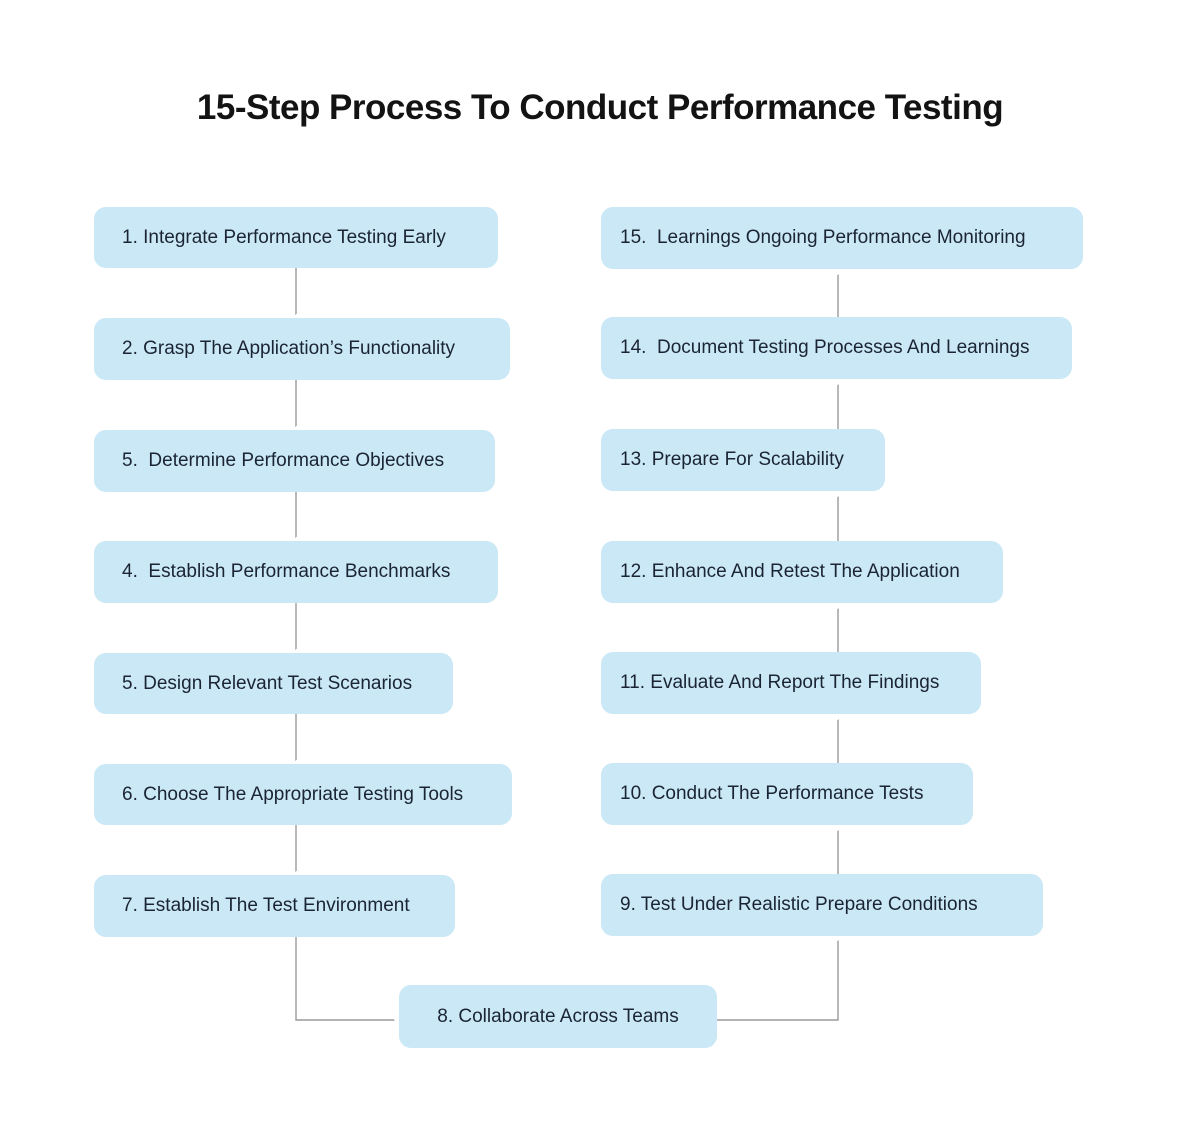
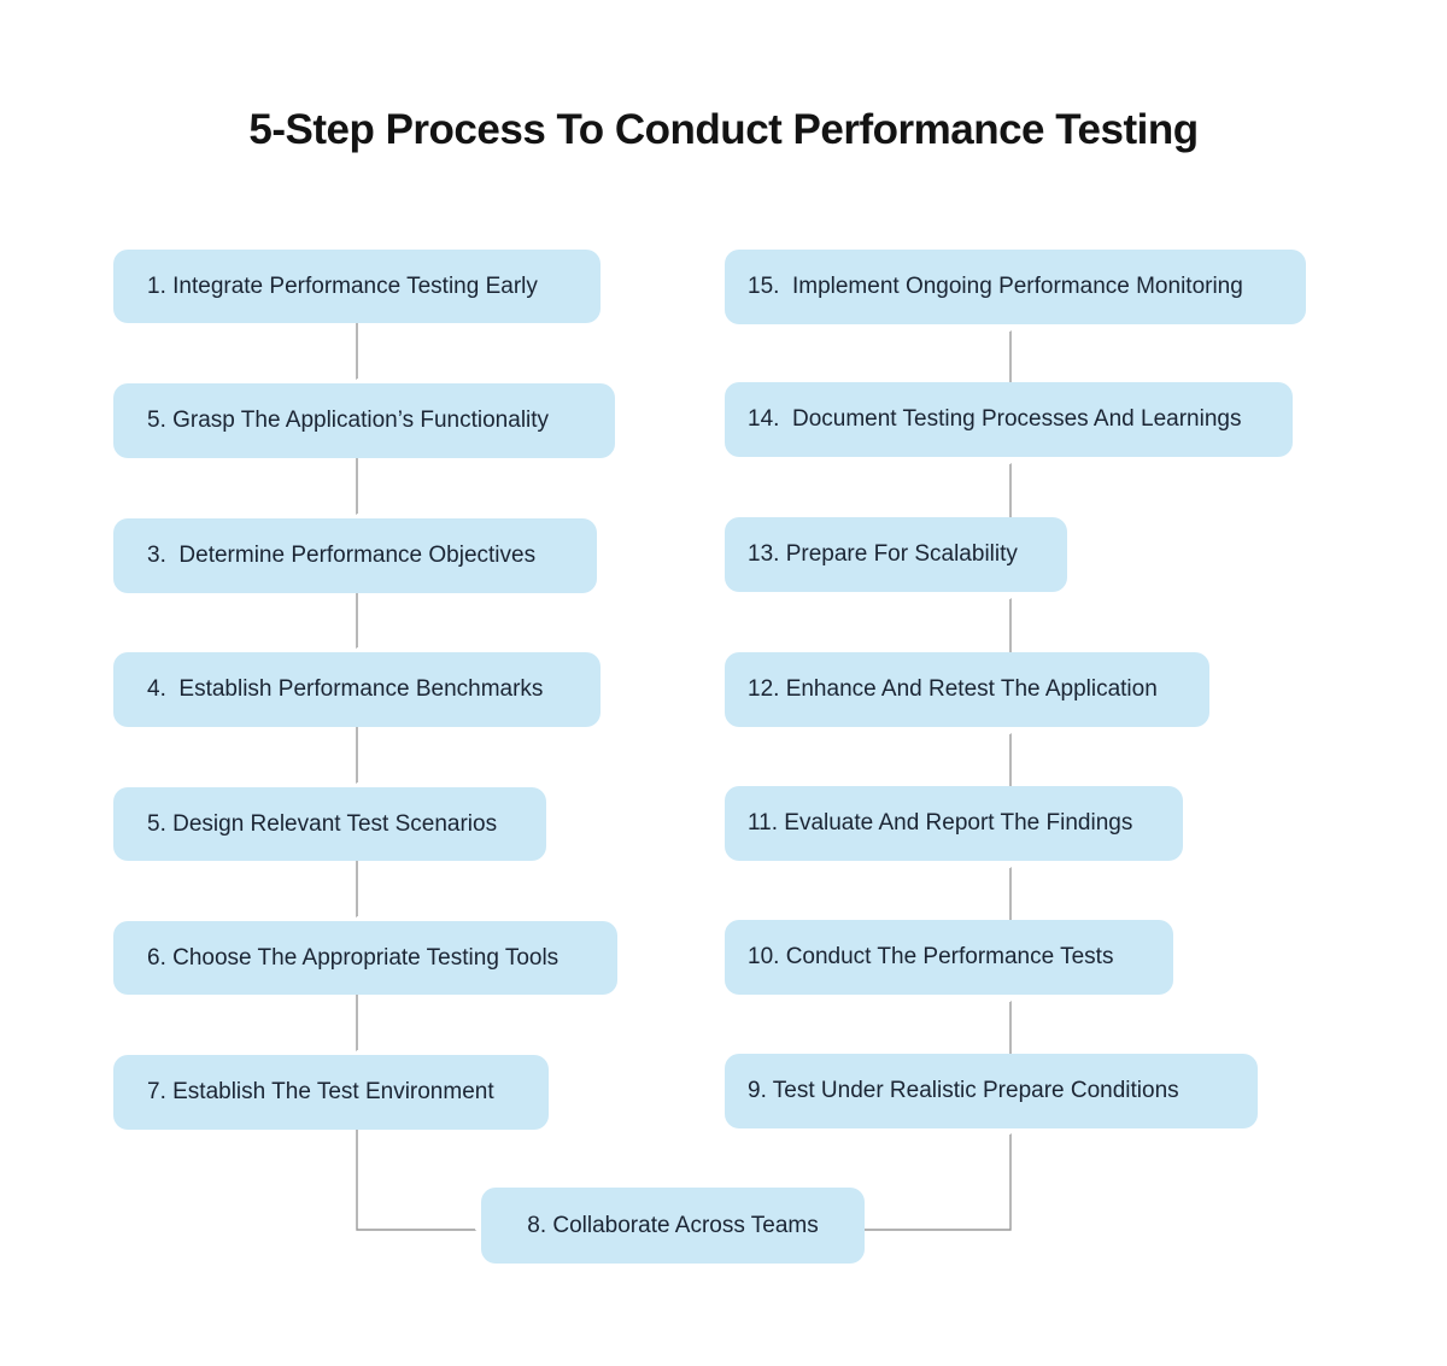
- 15-Step Process To Conduct Performance Testing
+ 5-Step Process To Conduct Performance Testing
  1. Integrate Performance Testing Early
- 2. Grasp The Application’s Functionality
+ 5. Grasp The Application’s Functionality
- 5. Determine Performance Objectives
+ 3. Determine Performance Objectives
  4. Establish Performance Benchmarks
  5. Design Relevant Test Scenarios
  6. Choose The Appropriate Testing Tools
  7. Establish The Test Environment
  8. Collaborate Across Teams
  9. Test Under Realistic Prepare Conditions
  10. Conduct The Performance Tests
  11. Evaluate And Report The Findings
  12. Enhance And Retest The Application
  13. Prepare For Scalability
  14. Document Testing Processes And Learnings
- 15. Learnings Ongoing Performance Monitoring
+ 15. Implement Ongoing Performance Monitoring
